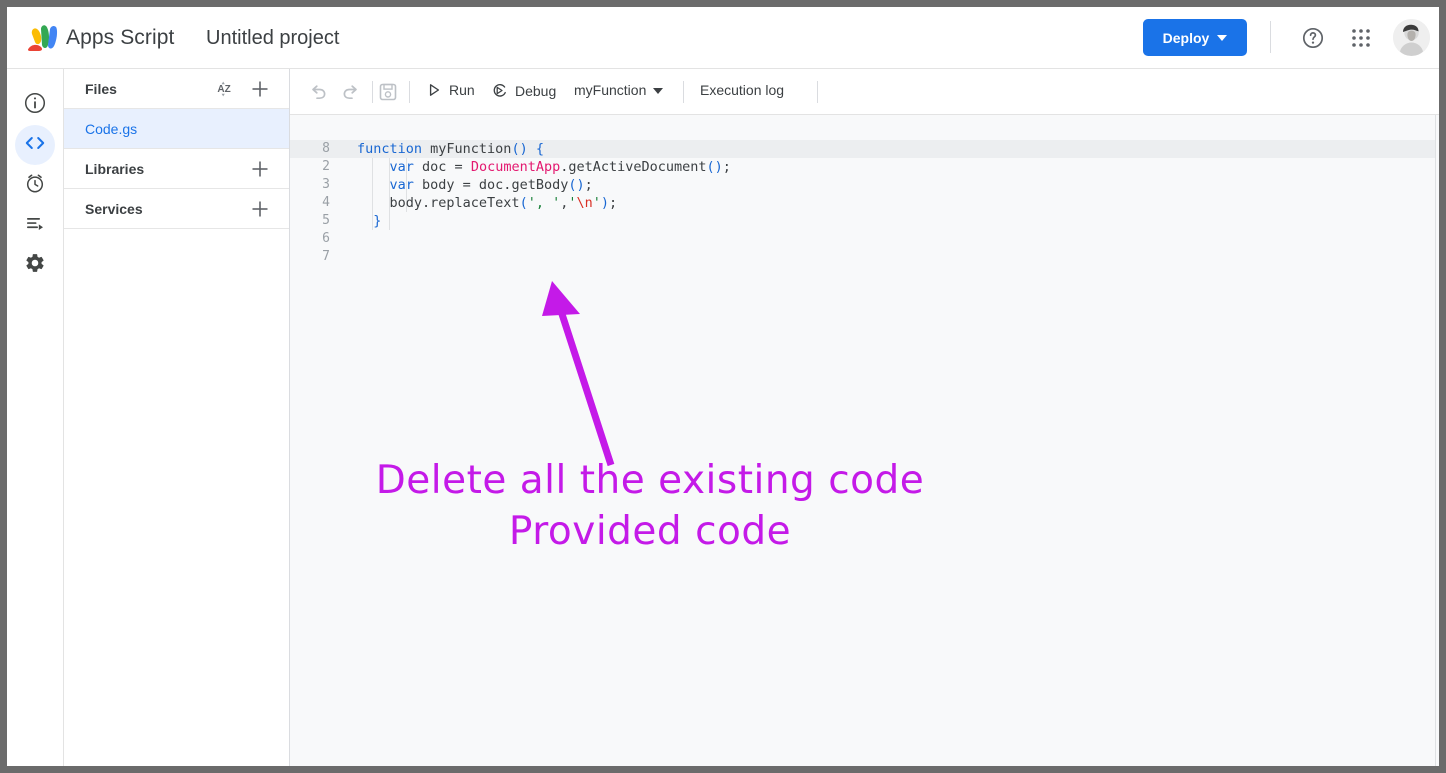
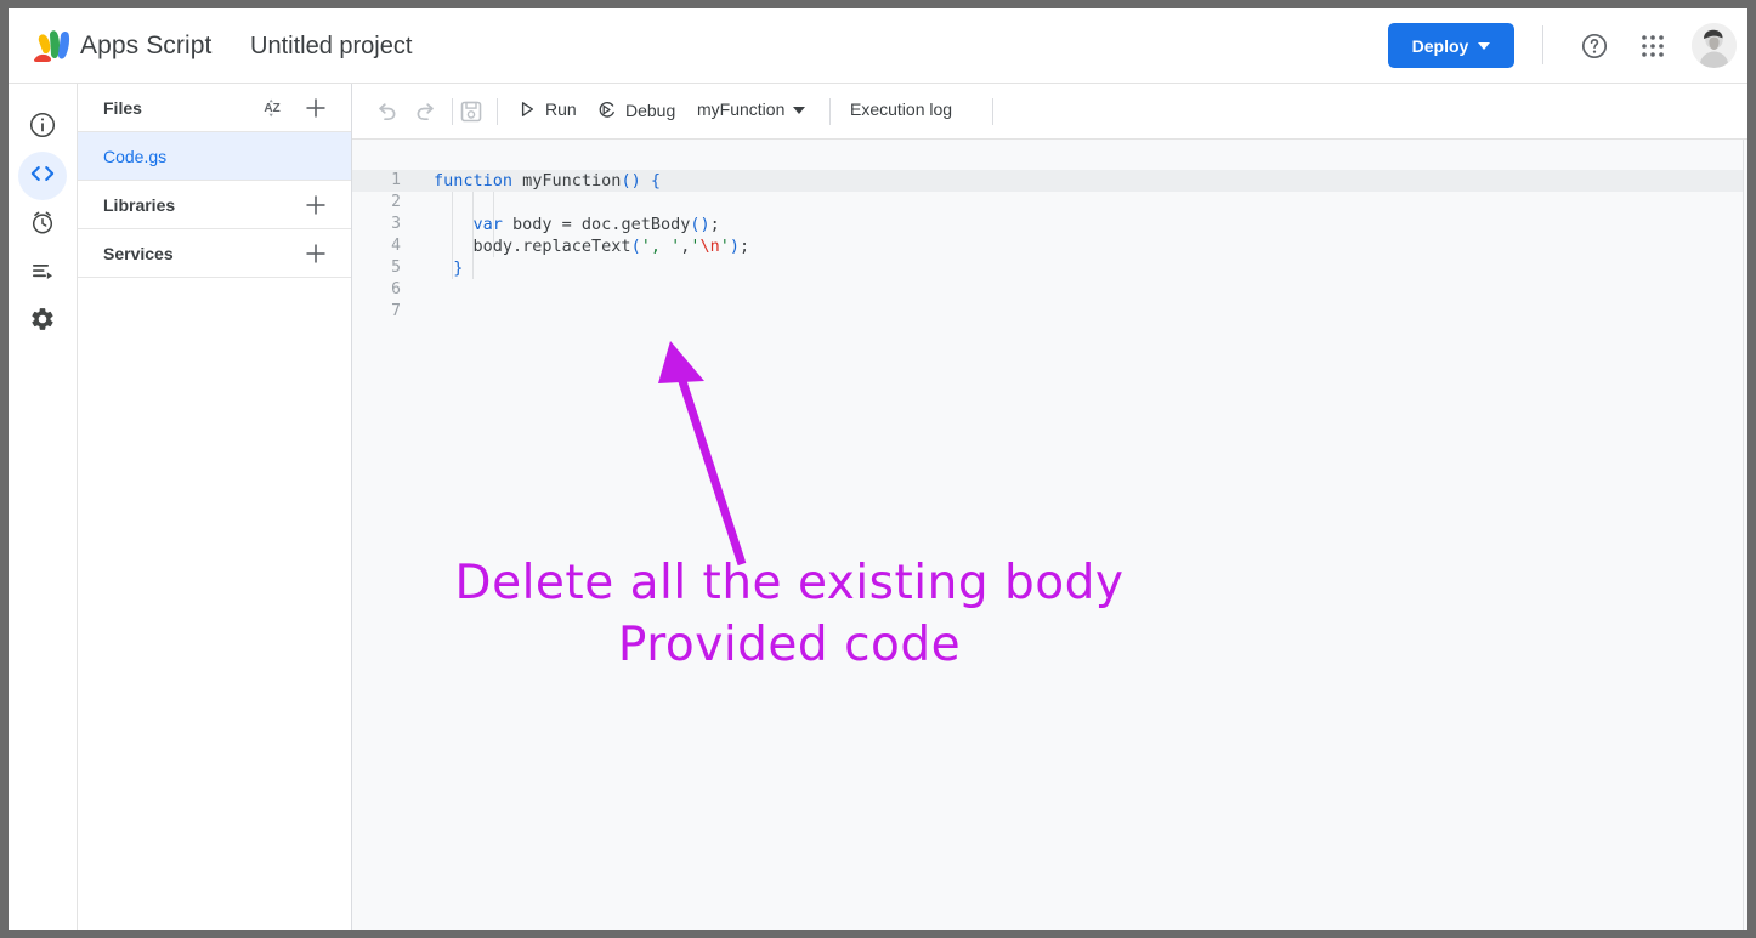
  Apps Script
  Untitled project
  Deploy
  Files
  A
  Z
  Code.gs
  Libraries
  Services
  Run
  Debug
  myFunction
  Execution log
- 8
+ 1
  2
  3
  4
  5
  6
  7
  function myFunction() {
- var doc = DocumentApp.getActiveDocument();
  var body = doc.getBody();
  body.replaceText(', ','\n');
  }
- Delete all the existing code
+ Delete all the existing body
  Provided code
